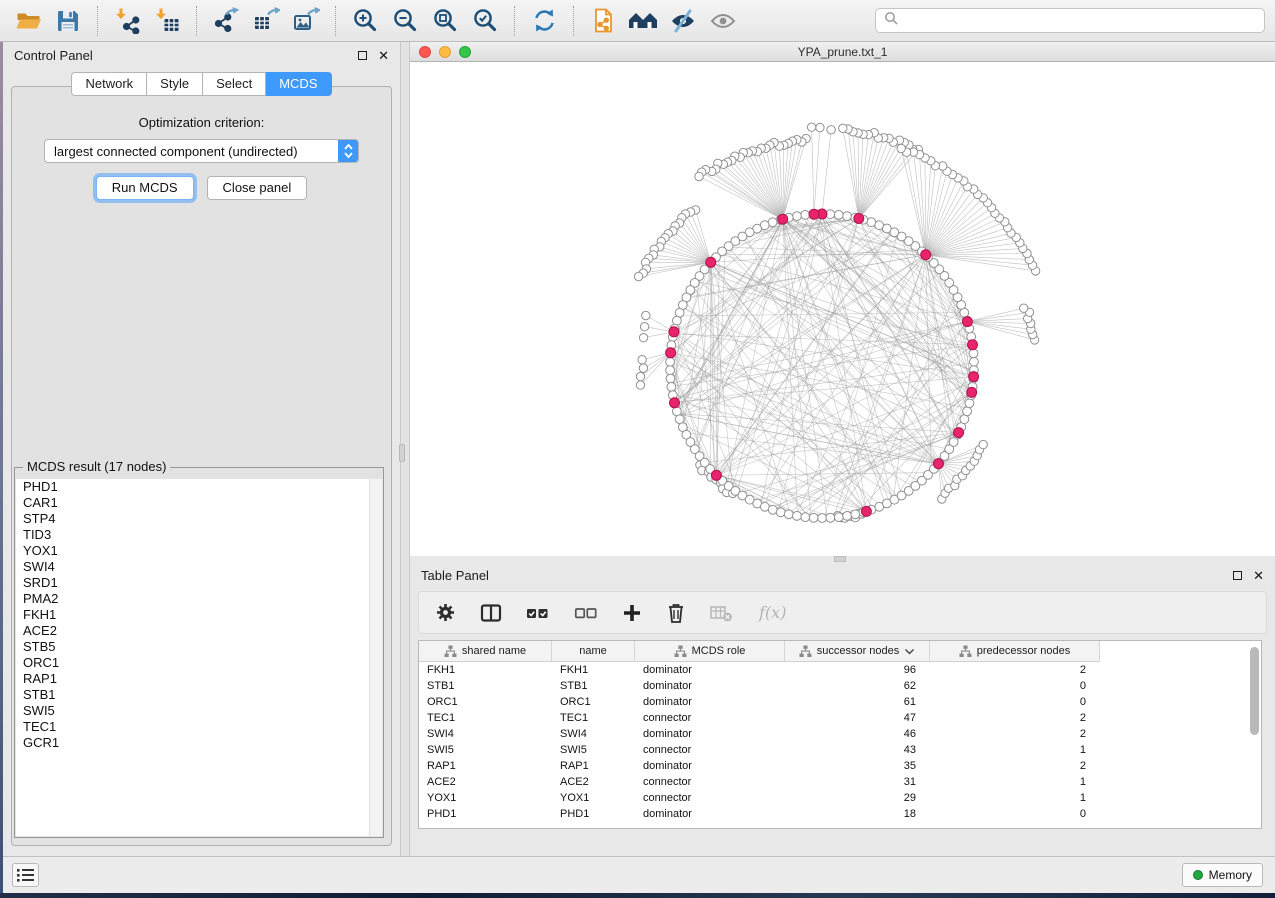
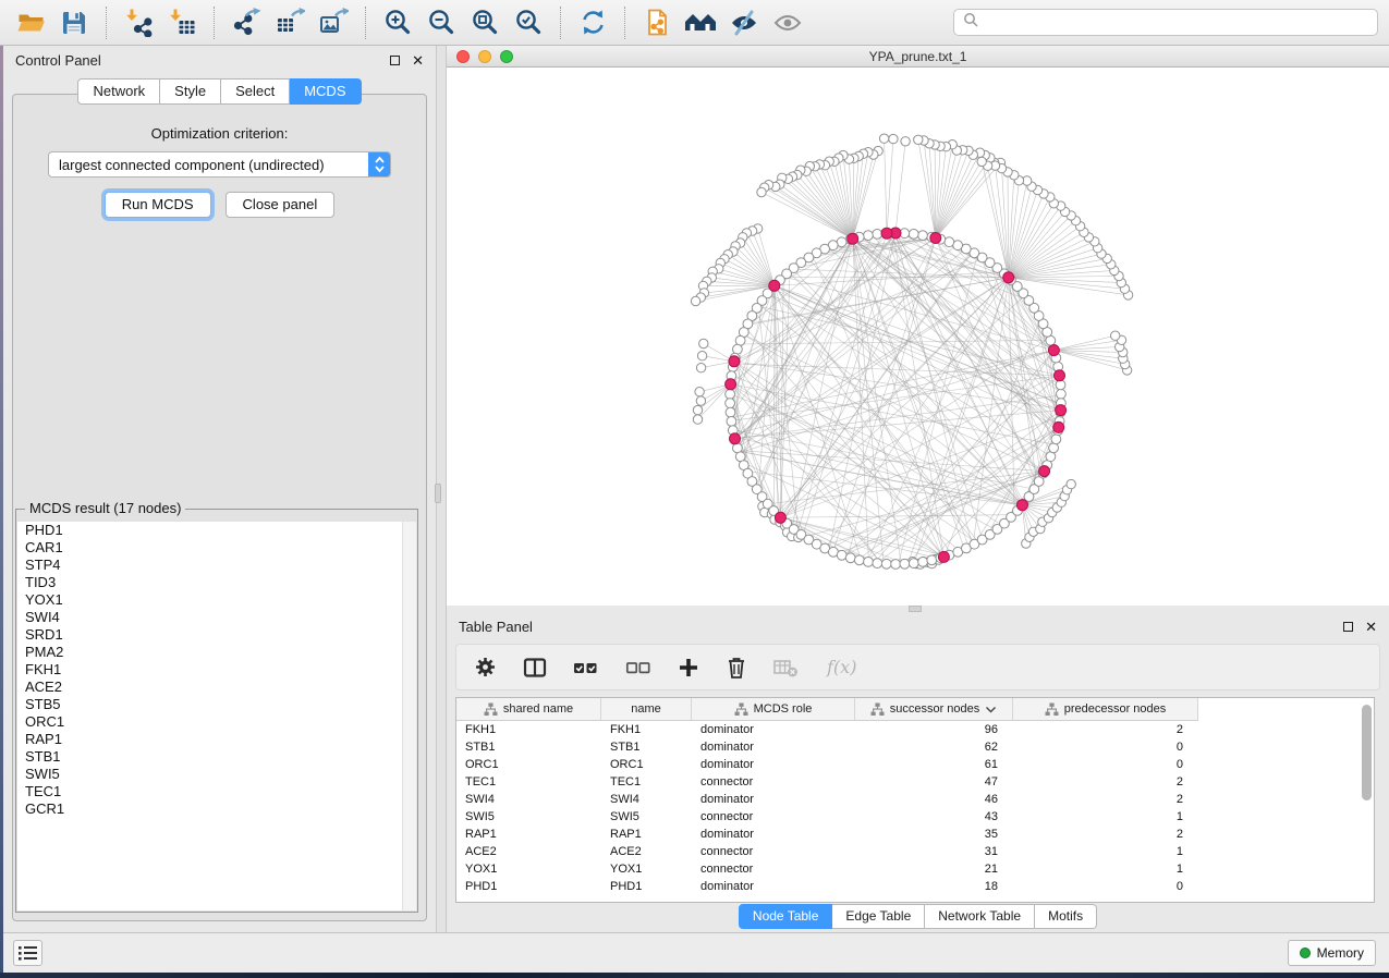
  Control Panel
  ✕
  Network
  Style
  Select
  MCDS
  Optimization criterion:
  largest connected component (undirected)
  Run MCDS
  Close panel
  MCDS result (17 nodes)
  PHD1
  CAR1
  STP4
  TID3
  YOX1
  SWI4
  SRD1
  PMA2
  FKH1
  ACE2
  STB5
  ORC1
  RAP1
  STB1
  SWI5
  TEC1
  GCR1
  YPA_prune.txt_1
  Table Panel
  ✕
  f(x)
  shared name
  name
  MCDS role
  successor nodes
  predecessor nodes
  FKH1
  FKH1
  dominator
  96
  2
  STB1
  STB1
  dominator
  62
  0
  ORC1
  ORC1
  dominator
  61
  0
  TEC1
  TEC1
  connector
  47
  2
  SWI4
  SWI4
  dominator
  46
  2
  SWI5
  SWI5
  connector
  43
  1
  RAP1
  RAP1
  dominator
  35
  2
  ACE2
  ACE2
  connector
  31
  1
  YOX1
  YOX1
  connector
- 29
+ 21
  1
  PHD1
  PHD1
  dominator
  18
  0
+ Node Table
+ Edge Table
+ Network Table
+ Motifs
  Memory
